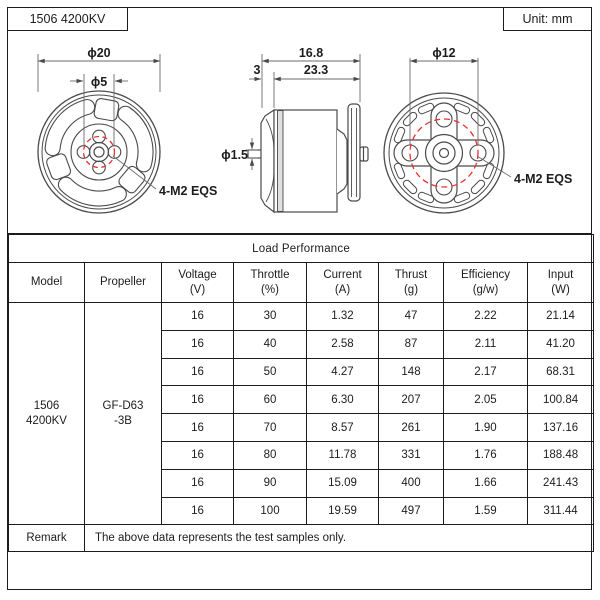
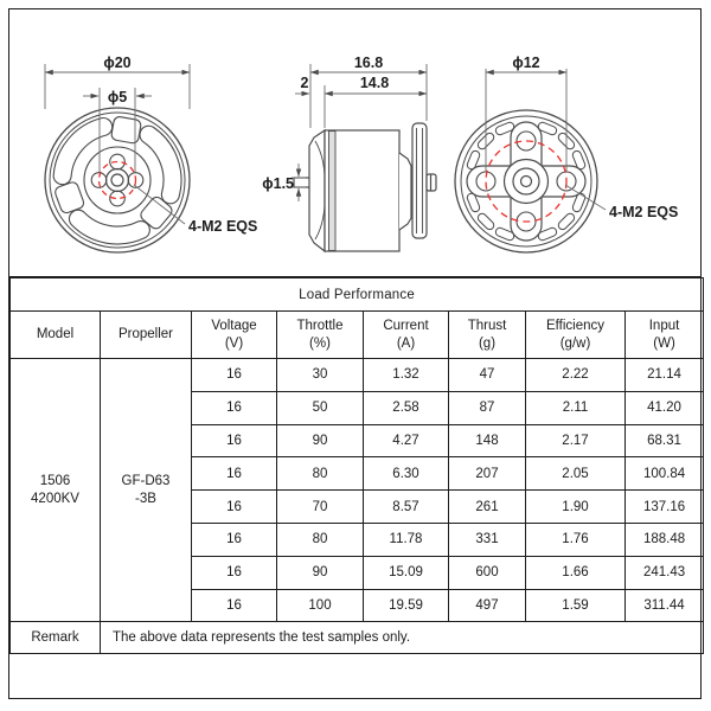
- 1506 4200KV
- Unit: mm
  ϕ20
  ϕ5
  4-M2 EQS
  16.8
- 3
+ 2
- 23.3
+ 14.8
  ϕ1.5
  ϕ12
  4-M2 EQS
  Load Performance
  Model	Propeller	Voltage(V)	Throttle(%)	Current(A)	Thrust(g)	Efficiency(g/w)	Input(W)
  15064200KV	GF-D63-3B	16	30	1.32	47	2.22	21.14
- 16	40	2.58	87	2.11	41.20
+ 16	50	2.58	87	2.11	41.20
- 16	50	4.27	148	2.17	68.31
+ 16	90	4.27	148	2.17	68.31
- 16	60	6.30	207	2.05	100.84
+ 16	80	6.30	207	2.05	100.84
  16	70	8.57	261	1.90	137.16
  16	80	11.78	331	1.76	188.48
- 16	90	15.09	400	1.66	241.43
+ 16	90	15.09	600	1.66	241.43
  16	100	19.59	497	1.59	311.44
  Remark	The above data represents the test samples only.
